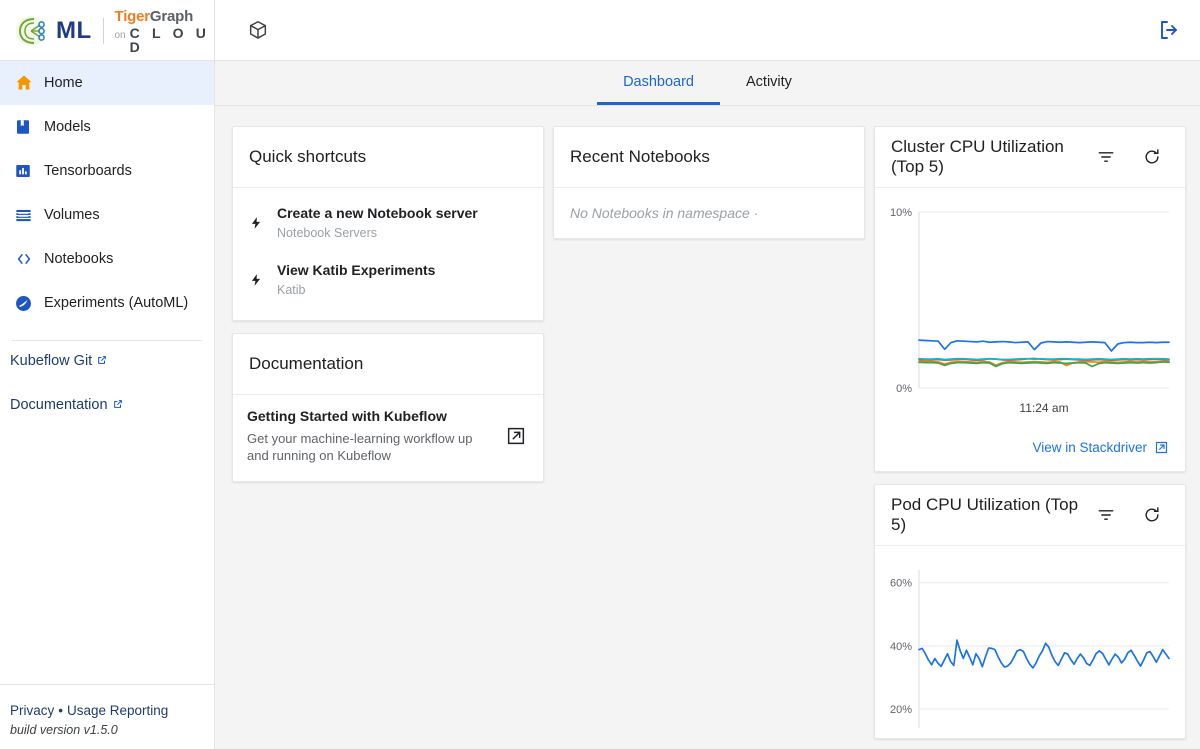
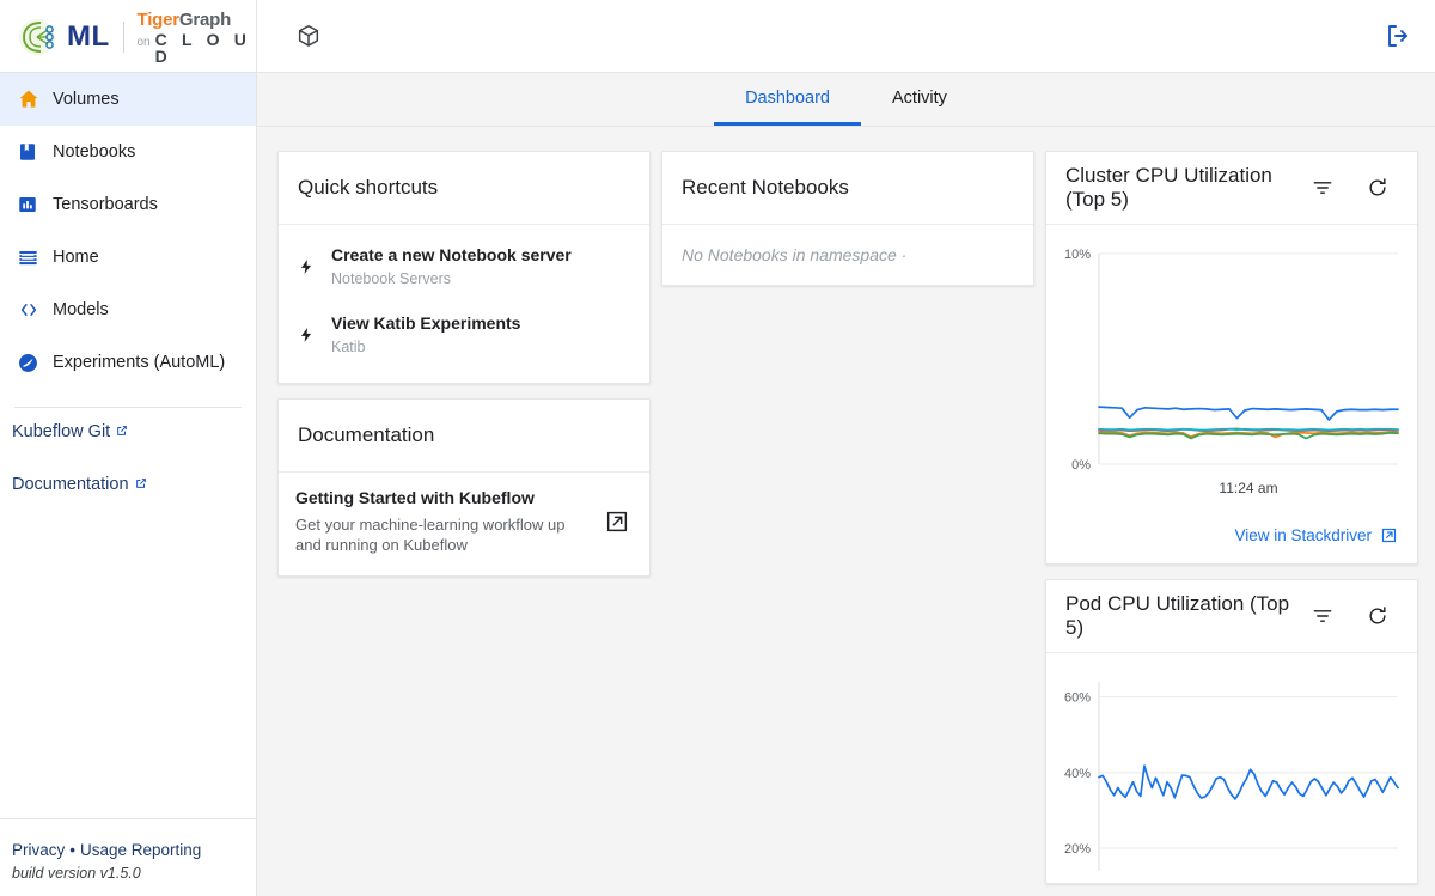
  ML
  TigerGraph
  on
  C L O U D
- Home
+ Volumes
- Models
+ Notebooks
  Tensorboards
- Volumes
+ Home
- Notebooks
+ Models
  Experiments (AutoML)
  Kubeflow Git
  Documentation
  Privacy • Usage Reporting
  build version v1.5.0
  Dashboard
  Activity
  Quick shortcuts
  Create a new Notebook server
  Notebook Servers
  View Katib Experiments
  Katib
  Documentation
  Getting Started with Kubeflow
  Get your machine-learning workflow up and running on Kubeflow
  Recent Notebooks
  No Notebooks in namespace ·
  Cluster CPU Utilization (Top 5)
  0%
  10%
  11:24 am
  View in Stackdriver
  Pod CPU Utilization (Top 5)
  20%
  40%
  60%
